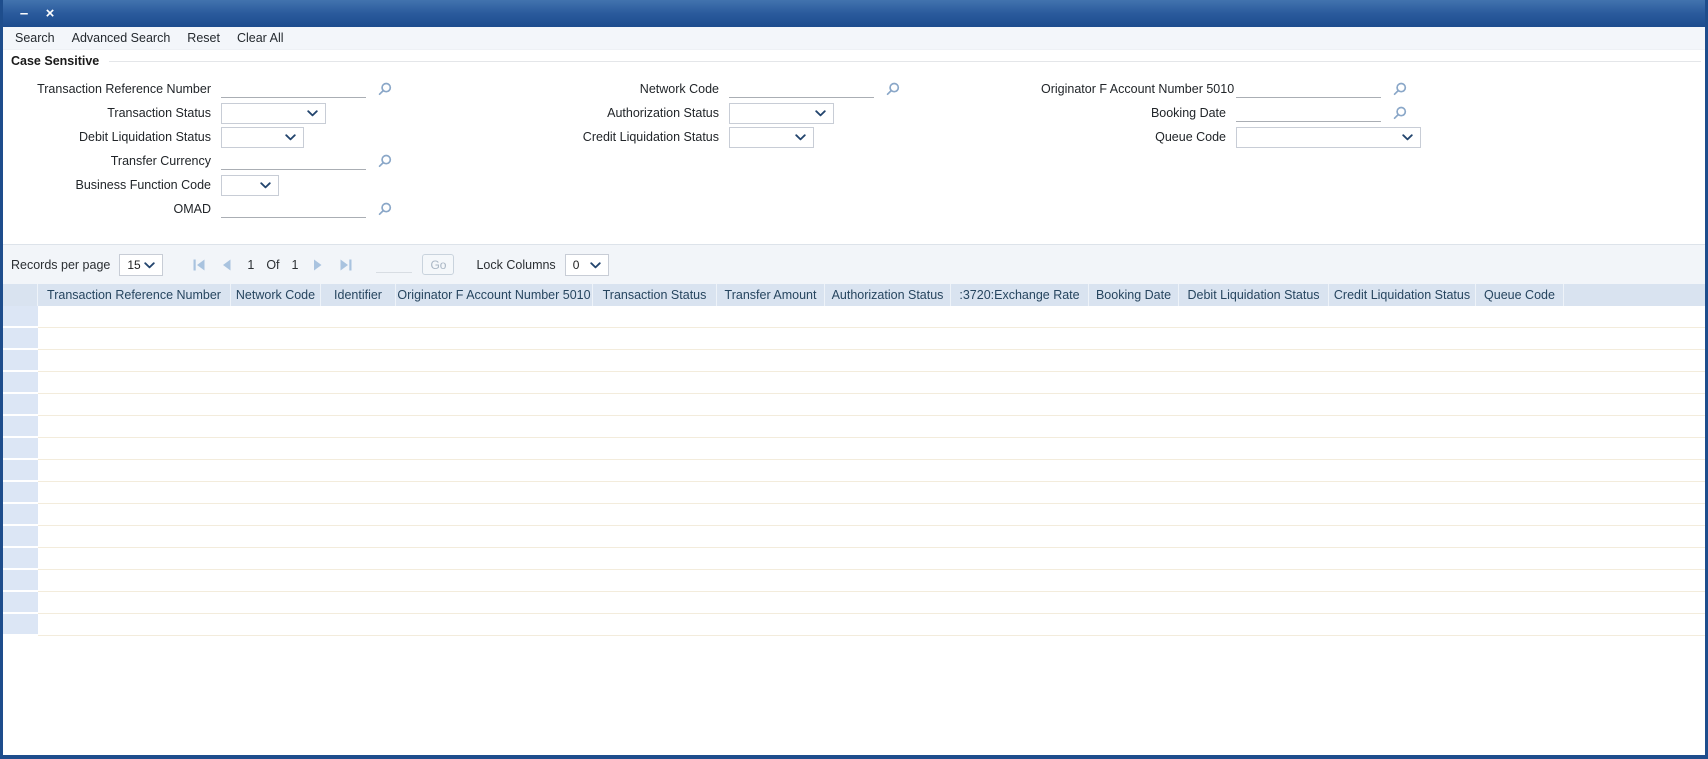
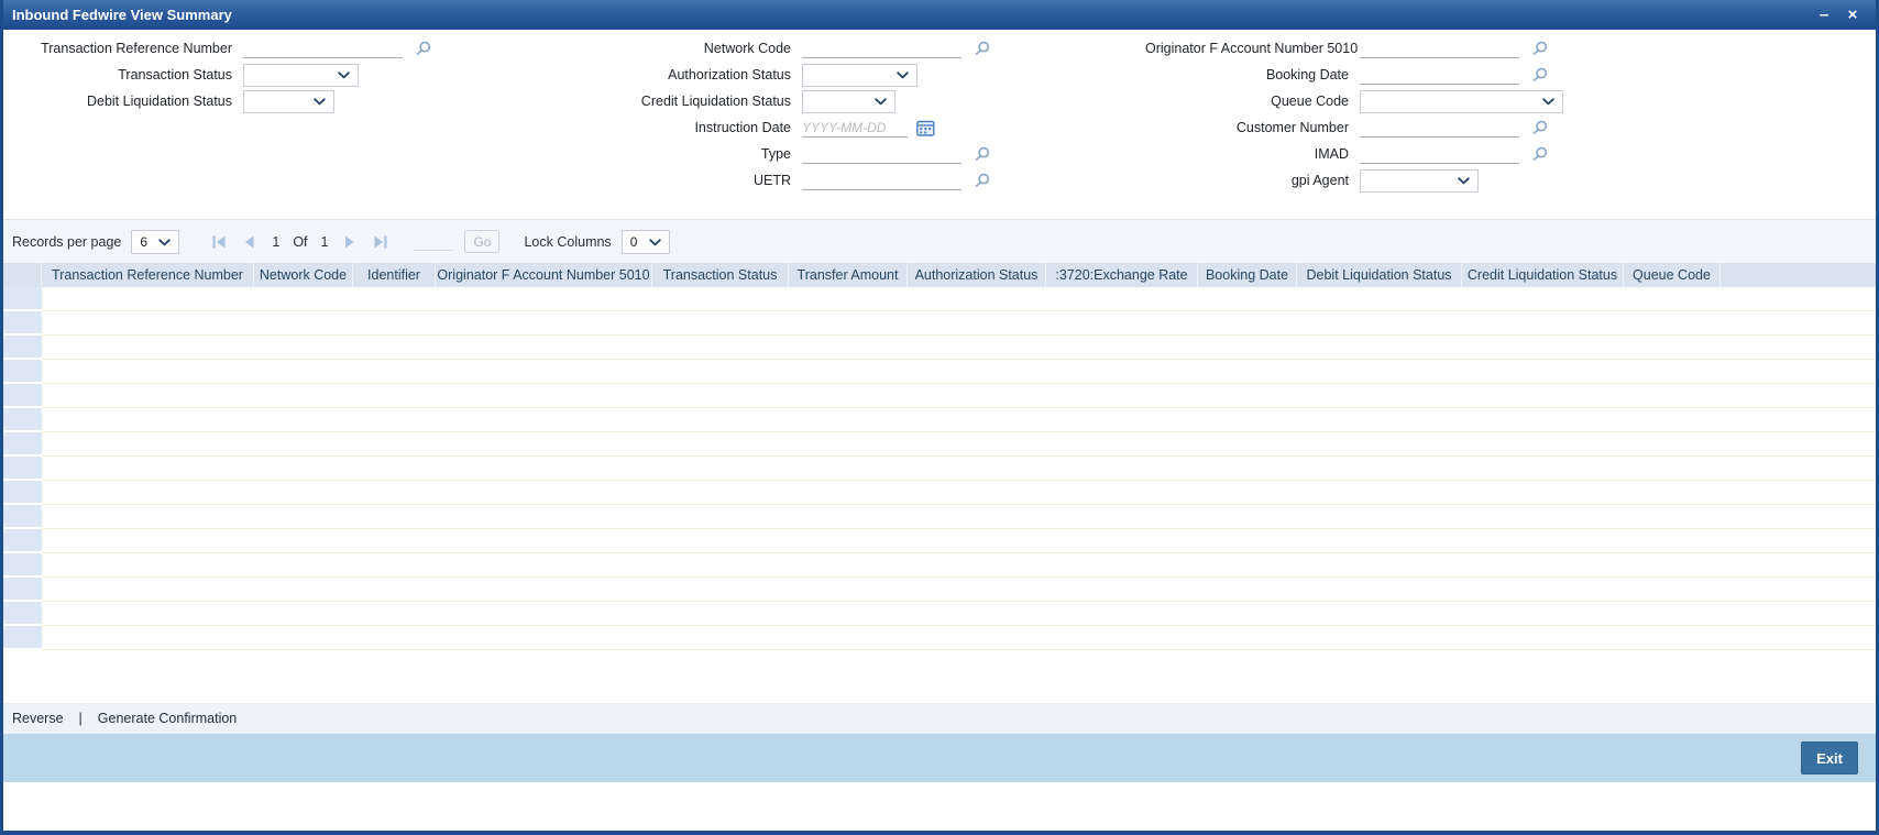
+ Inbound Fedwire View Summary
  –
  ×
- Search
- Advanced Search
- Reset
- Clear All
- Case Sensitive
  Transaction Reference Number
  Transaction Status
  Debit Liquidation Status
- Transfer Currency
- Business Function Code
- OMAD
  Network Code
  Authorization Status
  Credit Liquidation Status
+ Instruction Date
+ YYYY-MM-DD
+ Type
+ UETR
  Originator F Account Number 5010
  Booking Date
  Queue Code
+ Customer Number
+ IMAD
+ gpi Agent
  Records per page
- 15
+ 6
  1
  Of
  1
  Go
  Lock Columns
  0
  Transaction Reference Number
  Network Code
  Identifier
  Originator F Account Number 5010
  Transaction Status
  Transfer Amount
  Authorization Status
  :3720:Exchange Rate
  Booking Date
  Debit Liquidation Status
  Credit Liquidation Status
  Queue Code
+ Reverse
+ |
+ Generate Confirmation
+ Exit
